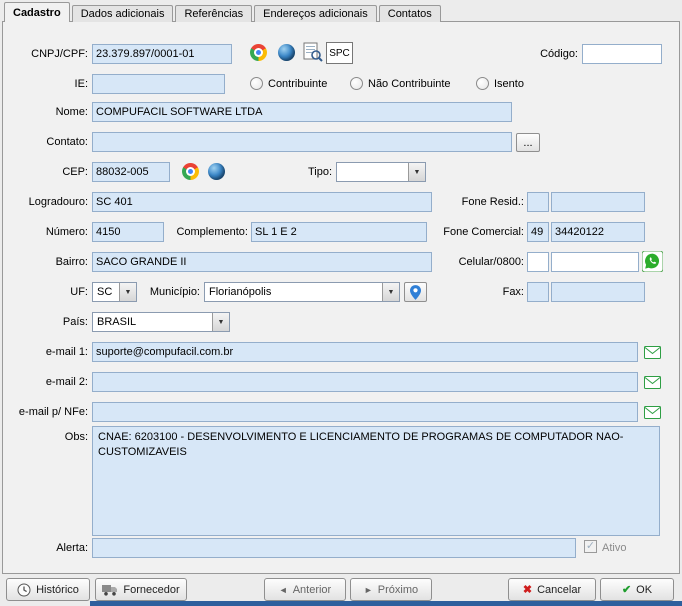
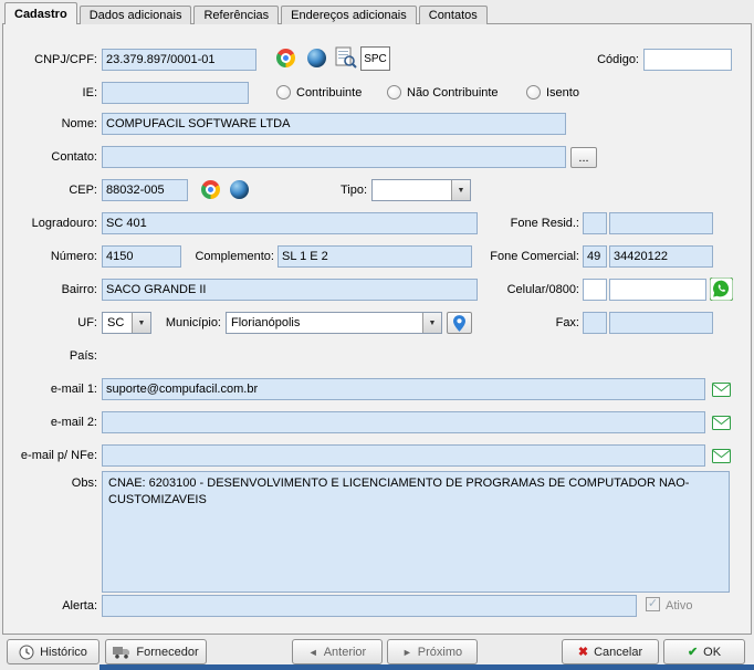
  Cadastro
  Dados adicionais
  Referências
  Endereços adicionais
  Contatos
  CNPJ/CPF:
  23.379.897/0001-01
  SPC
  Código:
  IE:
  Contribuinte
  Não Contribuinte
  Isento
  Nome:
  COMPUFACIL SOFTWARE LTDA
  Contato:
  ...
  CEP:
  88032-005
  Tipo:
  Logradouro:
  SC 401
  Fone Resid.:
  Número:
  4150
  Complemento:
  SL 1 E 2
  Fone Comercial:
  49
  34420122
  Bairro:
  SACO GRANDE II
  Celular/0800:
  UF:
  SC
  Município:
  Florianópolis
  Fax:
  País:
- BRASIL
  e-mail 1:
  suporte@compufacil.com.br
  e-mail 2:
  e-mail p/ NFe:
  Obs:
  Alerta:
  ✓
  Ativo
  Histórico
  Fornecedor
  ◄
  Anterior
  ►
  Próximo
  ✖
  Cancelar
  ✔
  OK
